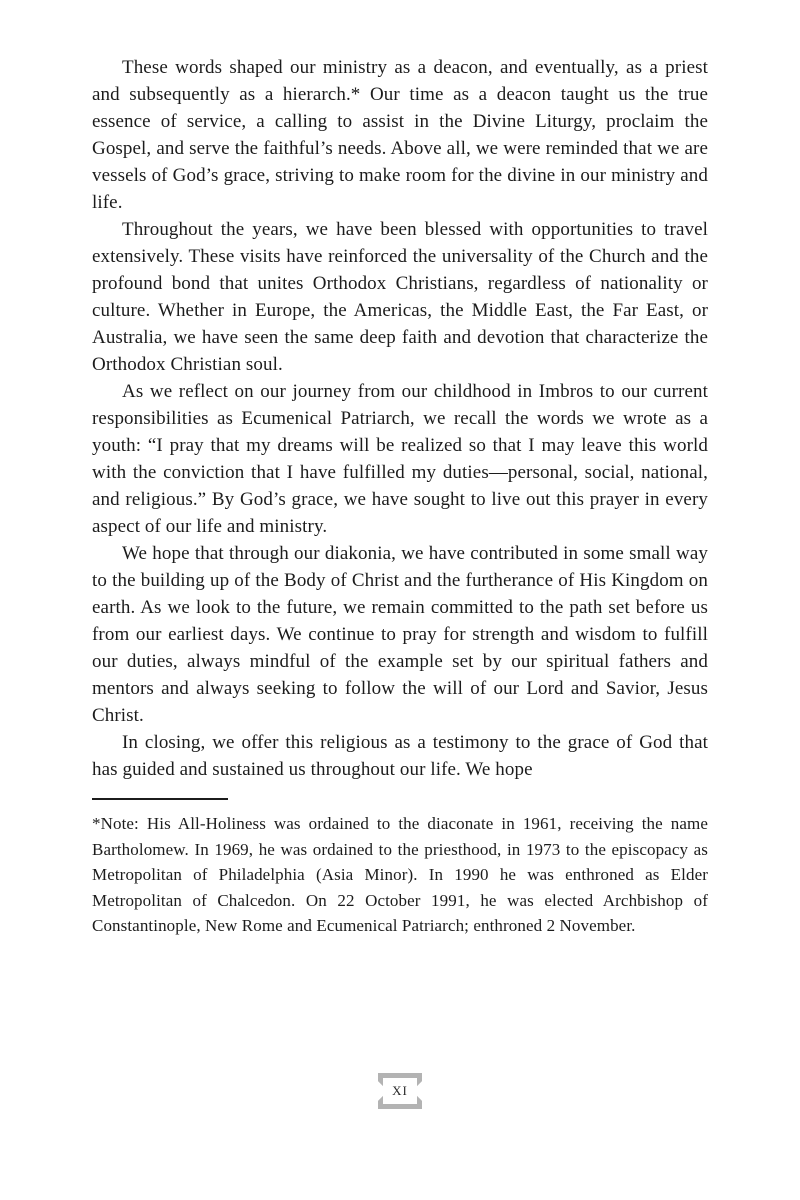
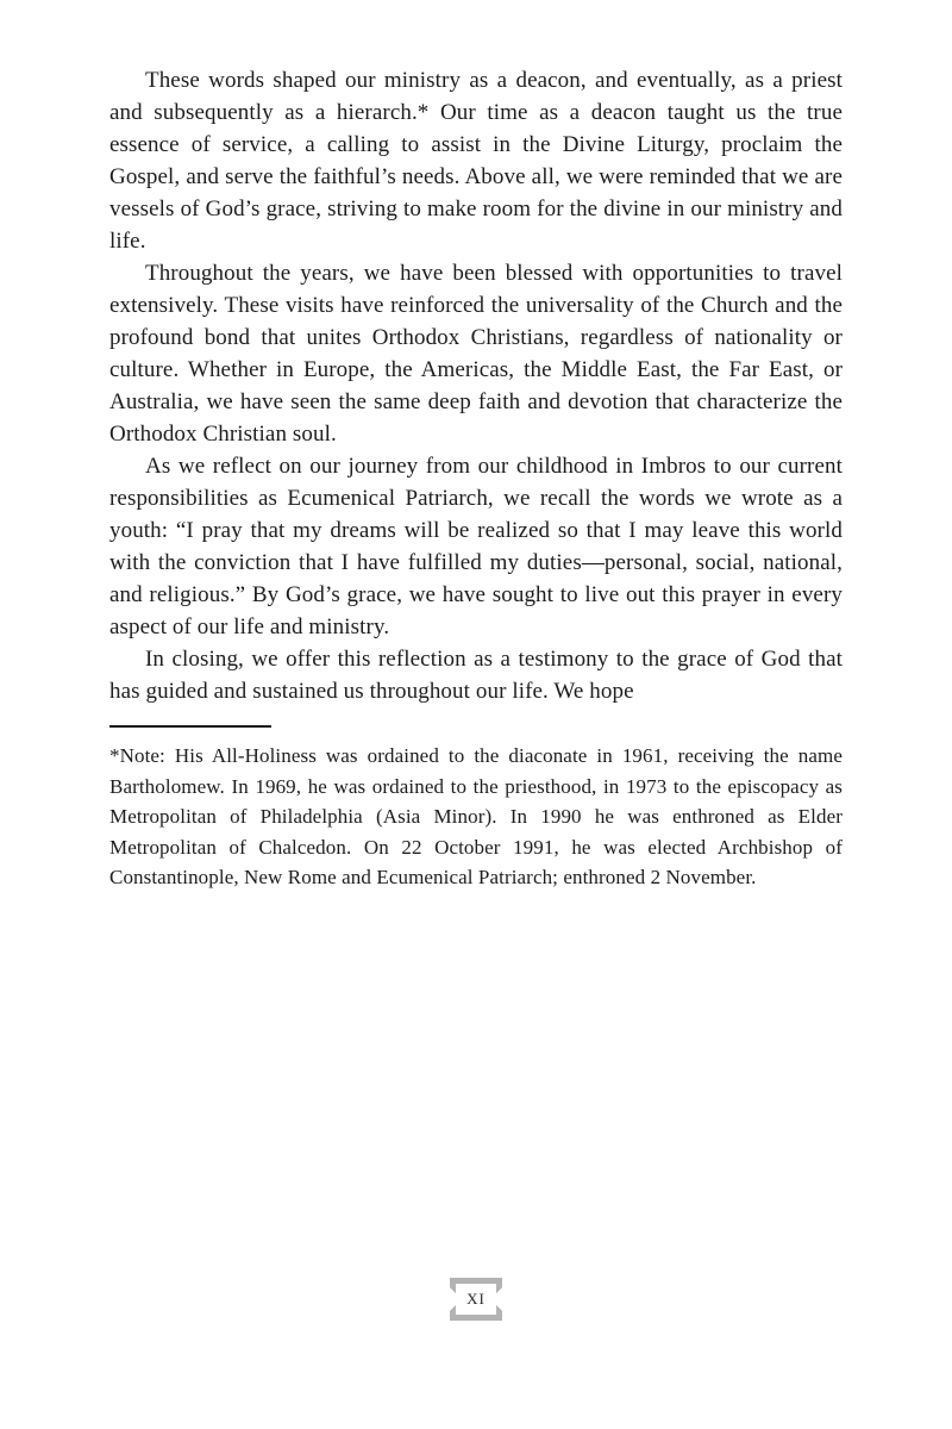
  These words shaped our ministry as a deacon, and eventually, as a priest and subsequently as a hierarch.* Our time as a deacon taught us the true essence of service, a calling to assist in the Divine Liturgy, proclaim the Gospel, and serve the faithful’s needs. Above all, we were reminded that we are vessels of God’s grace, striving to make room for the divine in our ministry and life.
  Throughout the years, we have been blessed with opportunities to travel extensively. These visits have reinforced the universality of the Church and the profound bond that unites Orthodox Christians, regardless of nationality or culture. Whether in Europe, the Americas, the Middle East, the Far East, or Australia, we have seen the same deep faith and devotion that characterize the Orthodox Christian soul.
  As we reflect on our journey from our childhood in Imbros to our current responsibilities as Ecumenical Patriarch, we recall the words we wrote as a youth: “I pray that my dreams will be realized so that I may leave this world with the conviction that I have fulfilled my duties—personal, social, national, and religious.” By God’s grace, we have sought to live out this prayer in every aspect of our life and ministry.
- We hope that through our diakonia, we have contributed in some small way to the building up of the Body of Christ and the furtherance of His Kingdom on earth. As we look to the future, we remain committed to the path set before us from our earliest days. We continue to pray for strength and wisdom to fulfill our duties, always mindful of the example set by our spiritual fathers and mentors and always seeking to follow the will of our Lord and Savior, Jesus Christ.
- In closing, we offer this religious as a testimony to the grace of God that has guided and sustained us throughout our life. We hope
+ In closing, we offer this reflection as a testimony to the grace of God that has guided and sustained us throughout our life. We hope
  *Note: His All-Holiness was ordained to the diaconate in 1961, receiving the name Bartholomew. In 1969, he was ordained to the priesthood, in 1973 to the episcopacy as Metropolitan of Philadelphia (Asia Minor). In 1990 he was enthroned as Elder Metropolitan of Chalcedon. On 22 October 1991, he was elected Archbishop of Constantinople, New Rome and Ecumenical Patriarch; enthroned 2 November.
  XI
